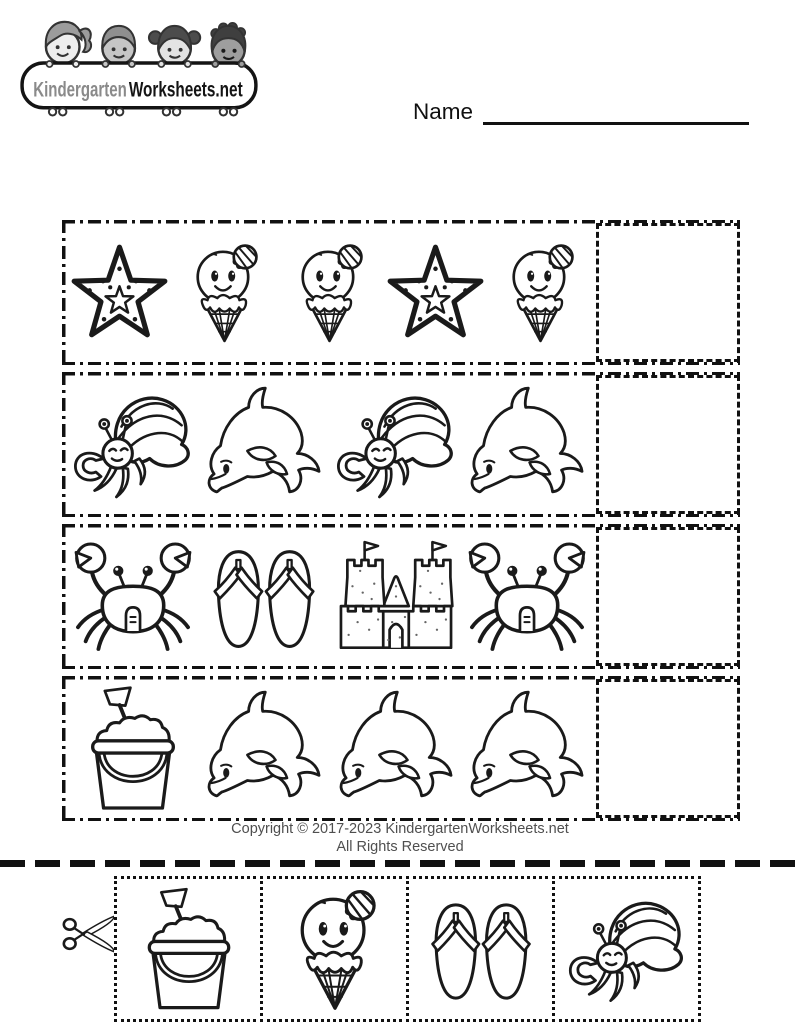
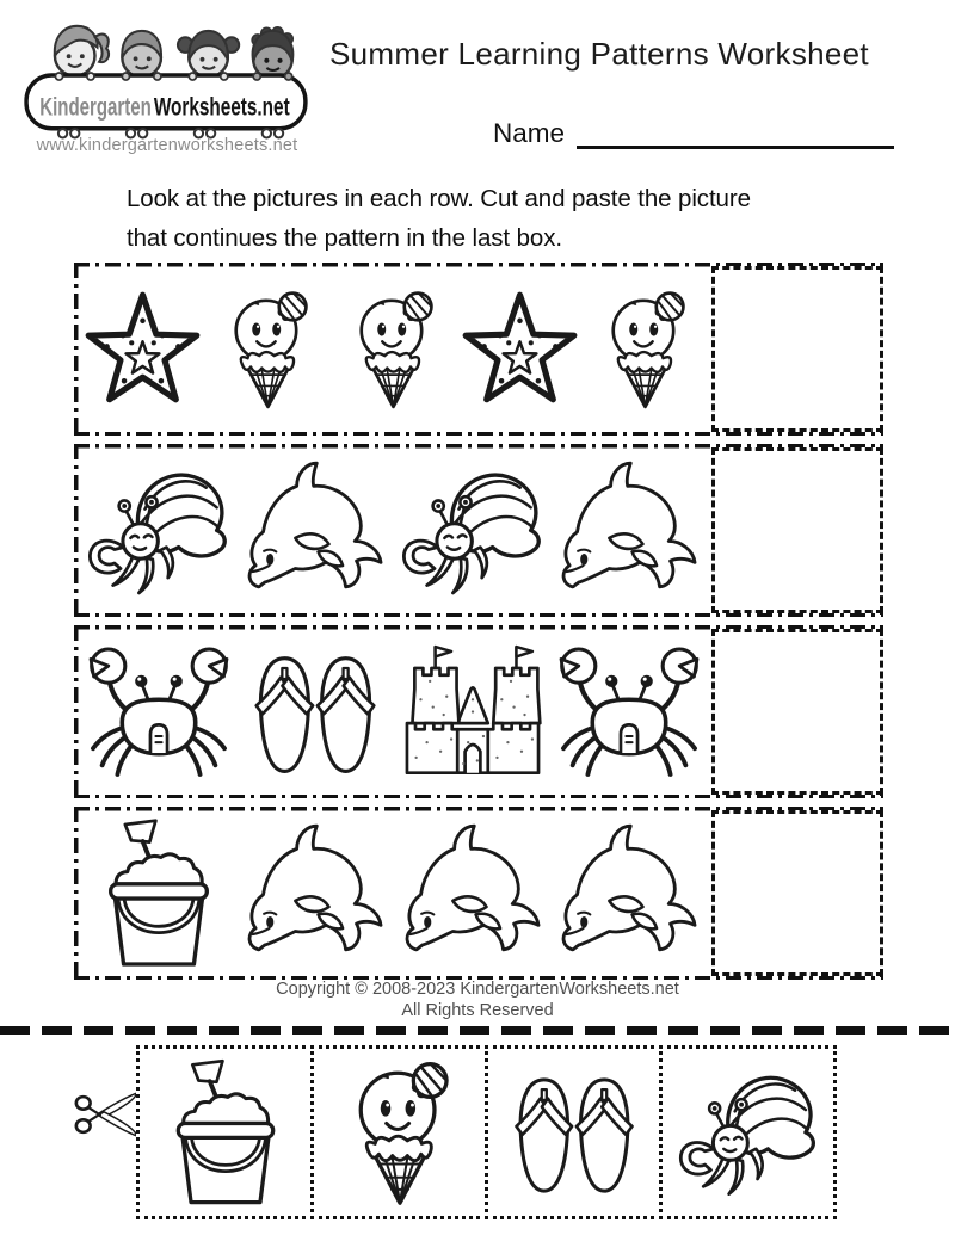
  Kindergarten
  Worksheets.net
+ www.kindergartenworksheets.net
+ Summer Learning Patterns Worksheet
  Name
+ Look at the pictures in each row. Cut and paste the picture
+ that continues the pattern in the last box.
- Copyright © 2017-2023 KindergartenWorksheets.net
+ Copyright © 2008-2023 KindergartenWorksheets.net
  All Rights Reserved
